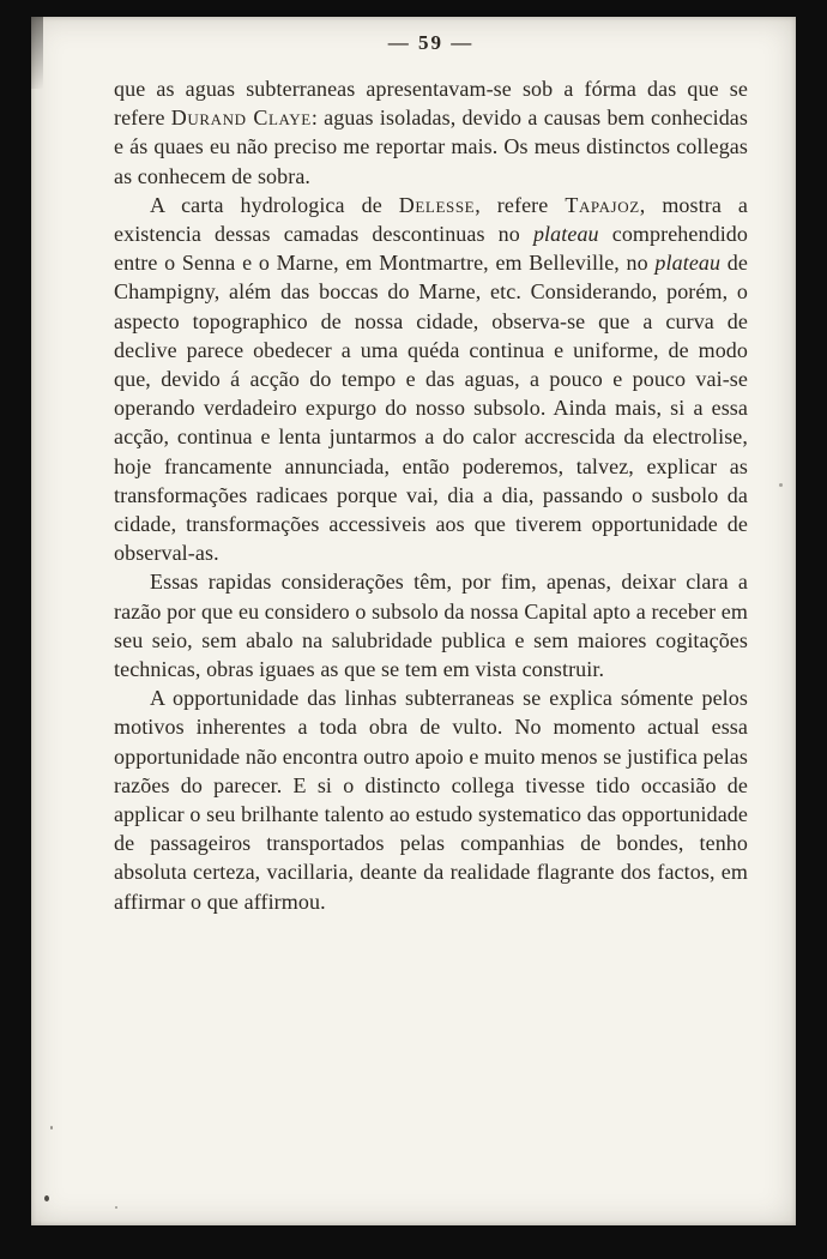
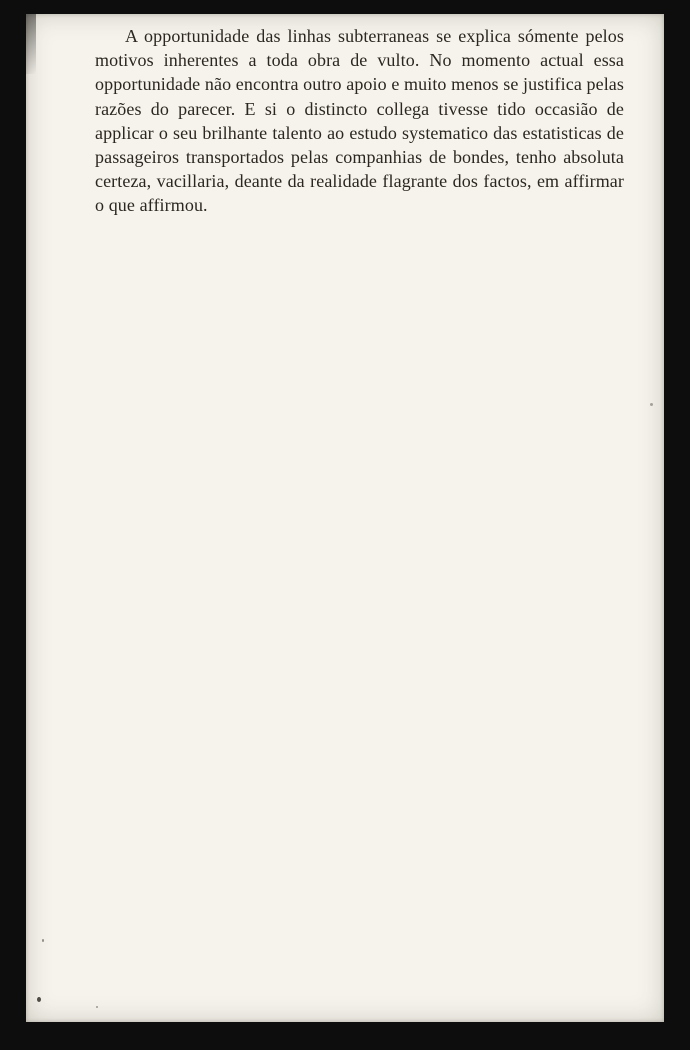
- — 59 —
- que as aguas subterraneas apresentavam-se sob a fórma das que se refere Durand Claye: aguas isoladas, devido a causas bem conhecidas e ás quaes eu não preciso me reportar mais. Os meus distinctos collegas as conhecem de sobra.
- A carta hydrologica de Delesse, refere Tapajoz, mostra a existencia dessas camadas descontinuas no plateau comprehendido entre o Senna e o Marne, em Montmartre, em Belleville, no plateau de Champigny, além das boccas do Marne, etc. Considerando, porém, o aspecto topographico de nossa cidade, observa-se que a curva de declive parece obedecer a uma quéda continua e uniforme, de modo que, devido á acção do tempo e das aguas, a pouco e pouco vai-se operando verdadeiro expurgo do nosso subsolo. Ainda mais, si a essa acção, continua e lenta juntarmos a do calor accrescida da electrolise, hoje francamente annunciada, então poderemos, talvez, explicar as transformações radicaes porque vai, dia a dia, passando o susbolo da cidade, transformações accessiveis aos que tiverem opportunidade de observal-as.
- Essas rapidas considerações têm, por fim, apenas, deixar clara a razão por que eu considero o subsolo da nossa Capital apto a receber em seu seio, sem abalo na salubridade publica e sem maiores cogitações technicas, obras iguaes as que se tem em vista construir.
- A opportunidade das linhas subterraneas se explica sómente pelos motivos inherentes a toda obra de vulto. No momento actual essa opportunidade não encontra outro apoio e muito menos se justifica pelas razões do parecer. E si o distincto collega tivesse tido occasião de applicar o seu brilhante talento ao estudo systematico das opportunidade de passageiros transportados pelas companhias de bondes, tenho absoluta certeza, vacillaria, deante da realidade flagrante dos factos, em affirmar o que affirmou.
+ A opportunidade das linhas subterraneas se explica sómente pelos motivos inherentes a toda obra de vulto. No momento actual essa opportunidade não encontra outro apoio e muito menos se justifica pelas razões do parecer. E si o distincto collega tivesse tido occasião de applicar o seu brilhante talento ao estudo systematico das estatisticas de passageiros transportados pelas companhias de bondes, tenho absoluta certeza, vacillaria, deante da realidade flagrante dos factos, em affirmar o que affirmou.
